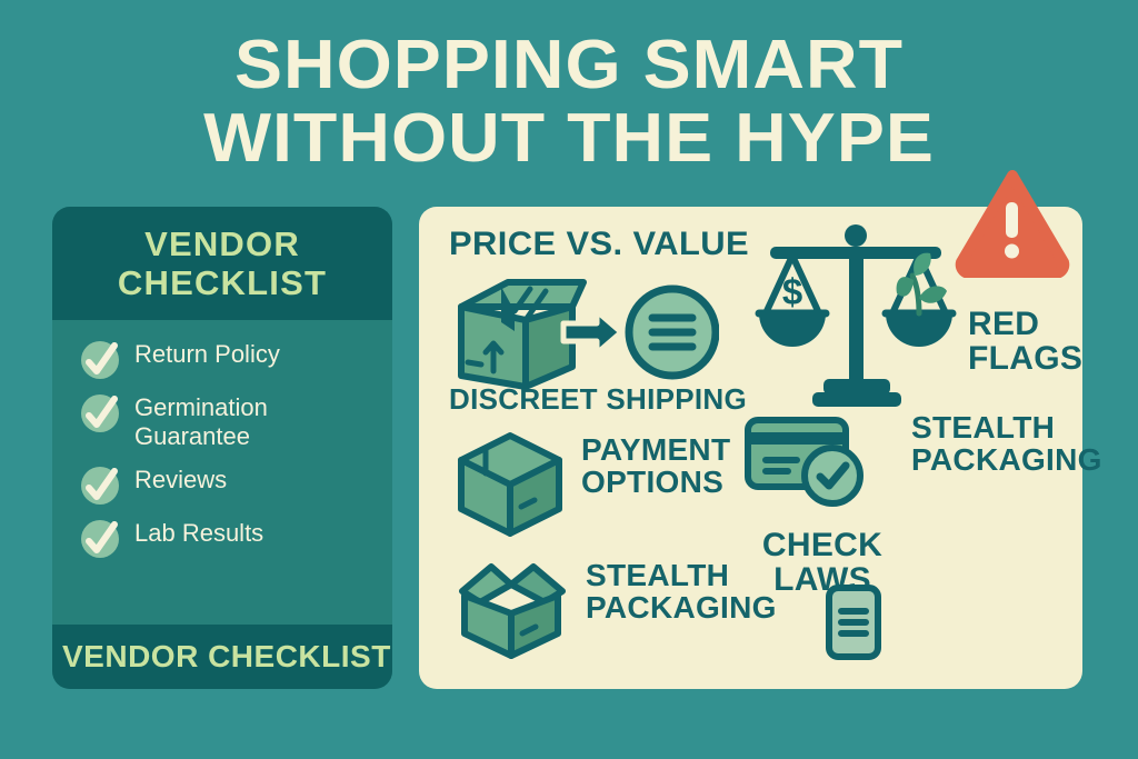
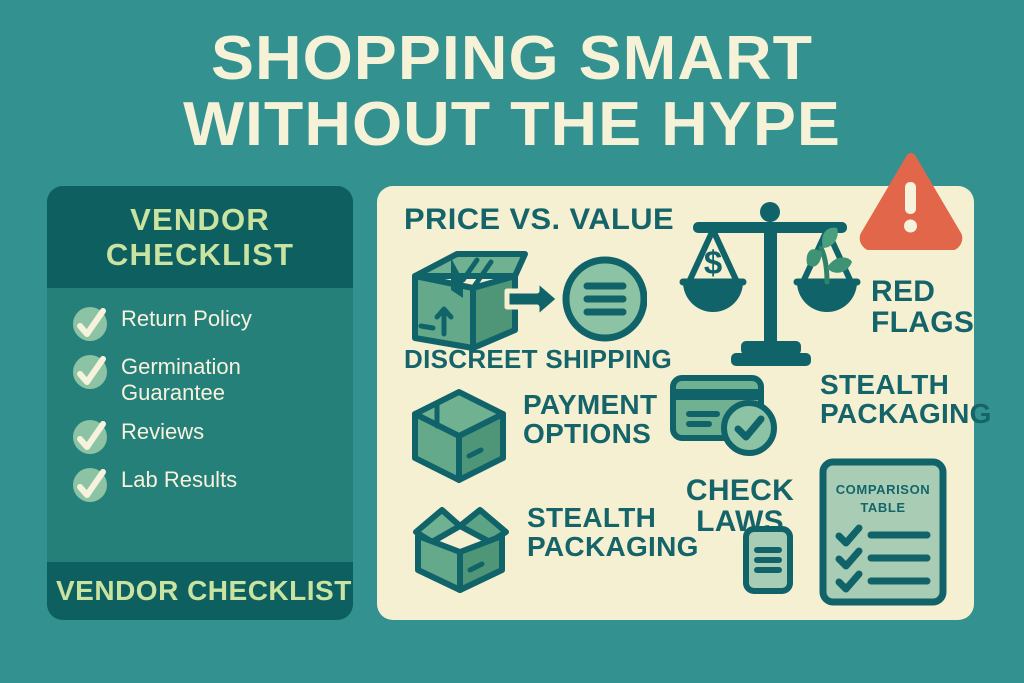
  SHOPPING SMART
  WITHOUT THE HYPE
  VENDOR CHECKLIST
  Return Policy
  Germination Guarantee
  Reviews
  Lab Results
  VENDOR CHECKLIST
  PRICE VS. VALUE
  DISCREET SHIPPING
  PAYMENT
  OPTIONS
  STEALTH
  PACKAGING
  $
  RED
  FLAGS
  CHECK
  LAWS
  STEALTH
  PACKAGING
+ COMPARISON
+ TABLE
